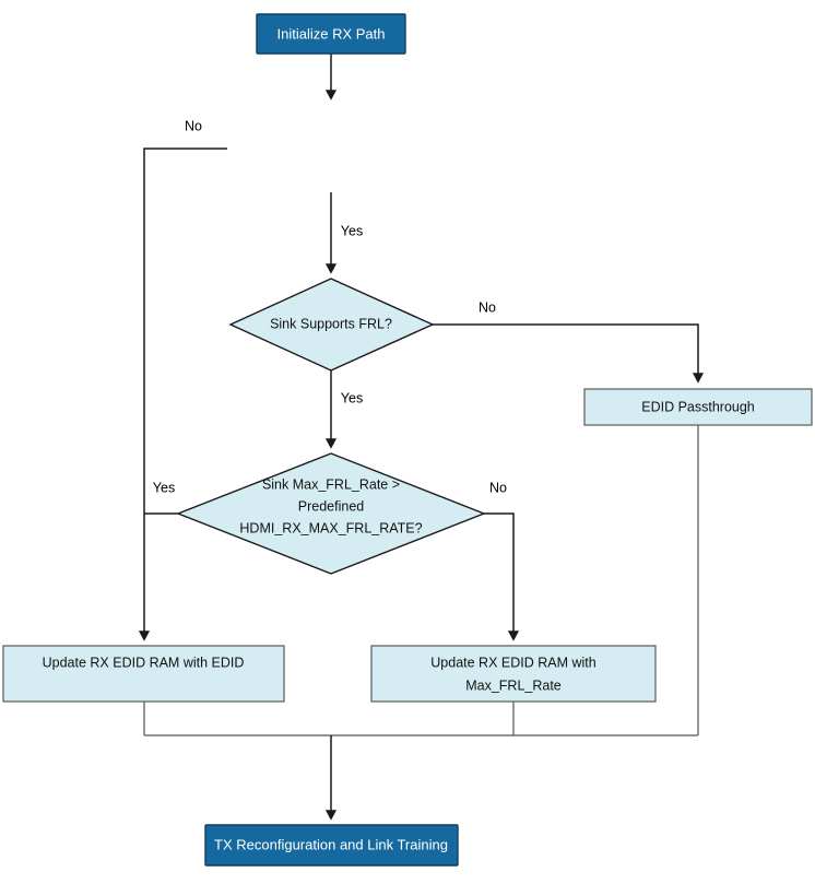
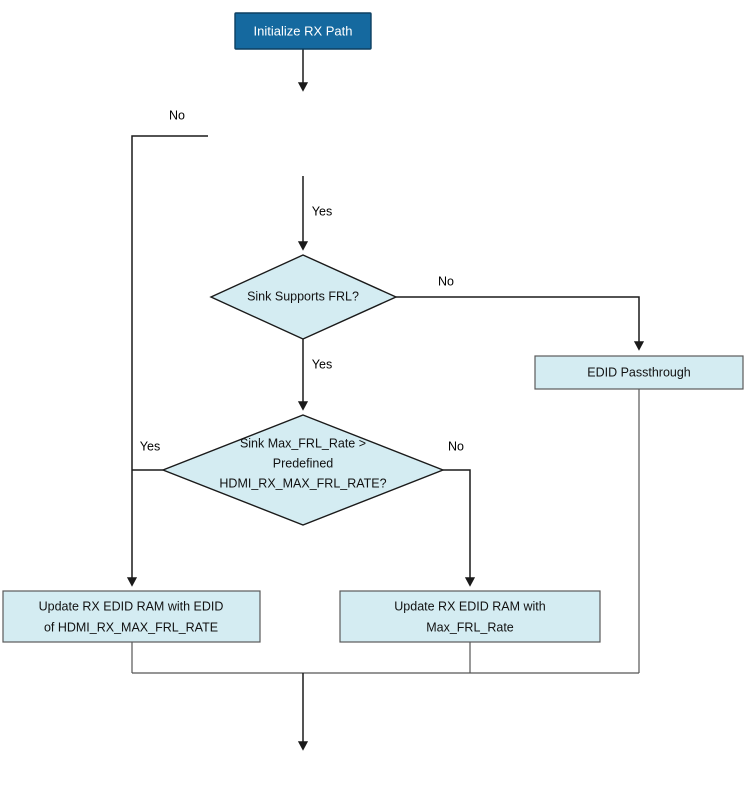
  Initialize RX Path
  Sink Supports FRL?
  EDID Passthrough
  Sink Max_FRL_Rate >
  Predefined
  HDMI_RX_MAX_FRL_RATE?
  Update RX EDID RAM with EDID
+ of HDMI_RX_MAX_FRL_RATE
  Update RX EDID RAM with
  Max_FRL_Rate
- TX Reconfiguration and Link Training
  No
  Yes
  No
  Yes
  Yes
  No
